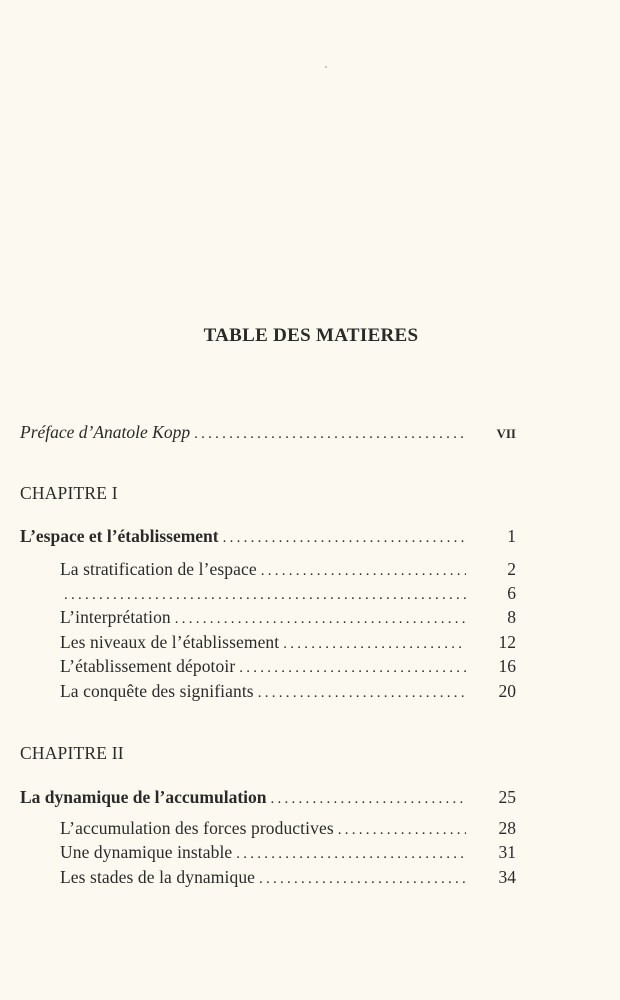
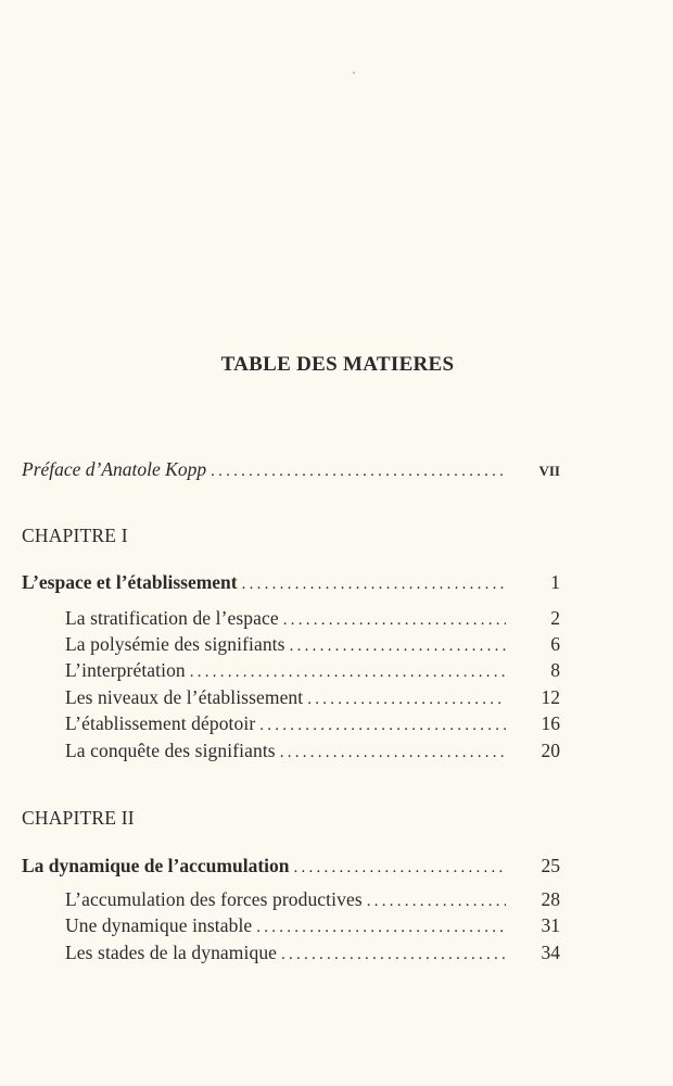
  TABLE DES MATIERES
  Préface d’Anatole Kopp
  VII
  CHAPITRE I
  L’espace et l’établissement
  1
  La stratification de l’espace
  2
+ La polysémie des signifiants
  6
  L’interprétation
  8
  Les niveaux de l’établissement
  12
  L’établissement dépotoir
  16
  La conquête des signifiants
  20
  CHAPITRE II
  La dynamique de l’accumulation
  25
  L’accumulation des forces productives
  28
  Une dynamique instable
  31
  Les stades de la dynamique
  34
